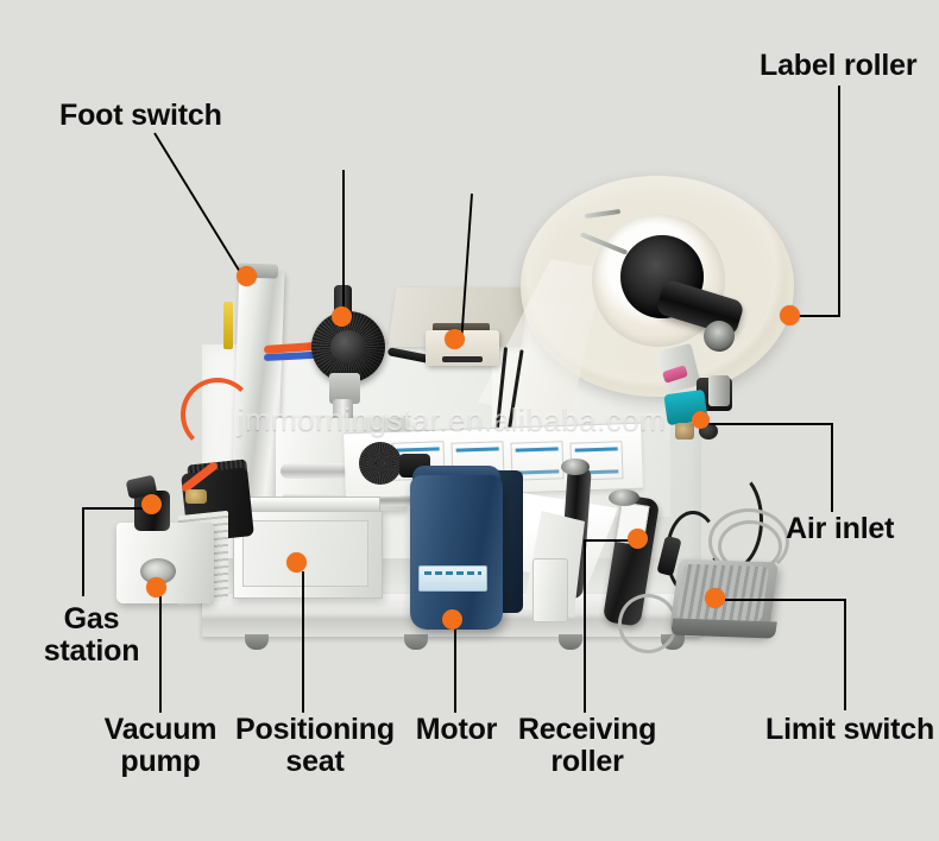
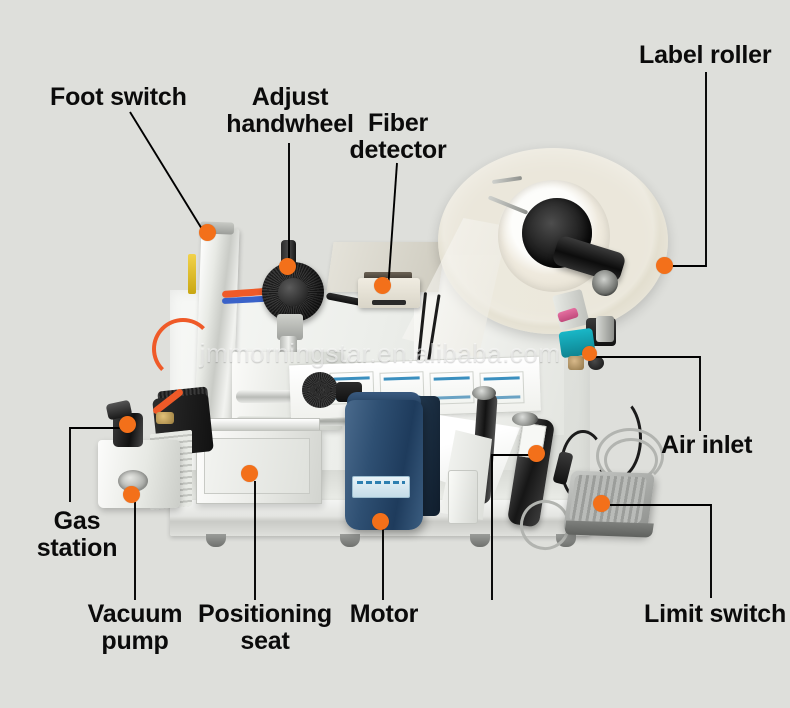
  jmmorningstar.en.alibaba.com
  Foot switch
+ Adjust
+ handwheel
+ Fiber
+ detector
  Label roller
  Air inlet
  Limit switch
- Receiving
- roller
  Motor
  Positioning
  seat
  Vacuum
  pump
  Gas
  station
